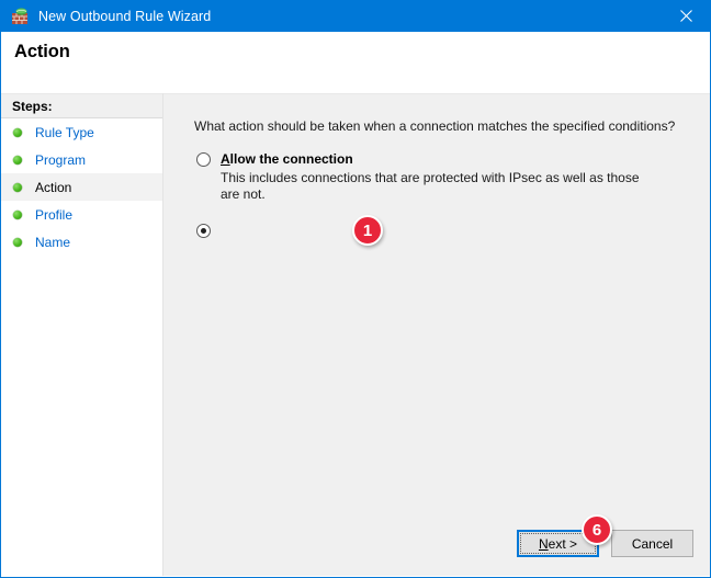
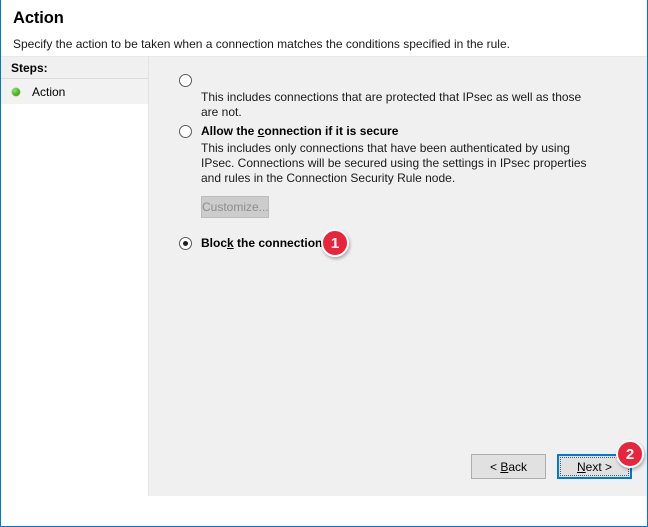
- New Outbound Rule Wizard
  Action
+ Specify the action to be taken when a connection matches the conditions specified in the rule.
  Steps:
- Rule Type
- Program
  Action
- Profile
- Name
- What action should be taken when a connection matches the specified conditions?
- Allow the connection
- This includes connections that are protected with IPsec as well as those are not.
+ This includes connections that are protected that IPsec as well as those are not.
+ Allow the connection if it is secure
+ This includes only connections that have been authenticated by using IPsec. Connections will be secured using the settings in IPsec properties and rules in the Connection Security Rule node.
+ Customize...
+ Block the connection
  1
+ < Back
  Next >
- 6
+ 2
- Cancel
